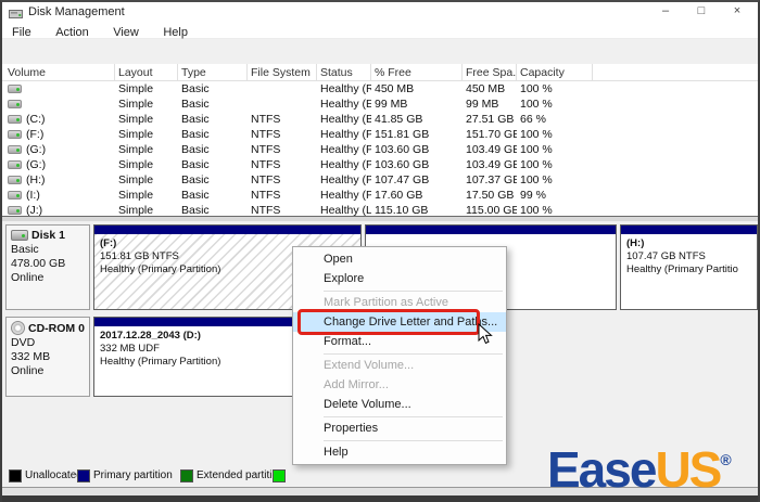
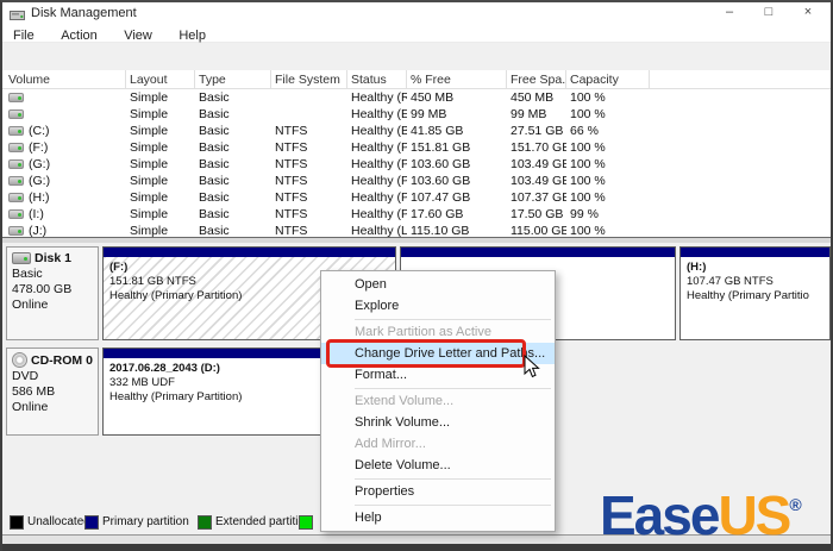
  Disk Management
  –
  □
  ×
  File Action View Help
  Volume
  Layout
  Type
  File System
  Status
  % Free
  Free Spa.
  Capacity
  Simple
  Basic
  Healthy (R
  450 MB
  450 MB
  100 %
  Simple
  Basic
  Healthy (E
  99 MB
  99 MB
  100 %
  (C:)
  Simple
  Basic
  NTFS
  Healthy (B
  41.85 GB
  27.51 GB
  66 %
  (F:)
  Simple
  Basic
  NTFS
  Healthy (P
  151.81 GB
  151.70 GB
  100 %
  (G:)
  Simple
  Basic
  NTFS
  Healthy (P
  103.60 GB
  103.49 GB
  100 %
  (G:)
  Simple
  Basic
  NTFS
  Healthy (P
  103.60 GB
  103.49 GB
  100 %
  (H:)
  Simple
  Basic
  NTFS
  Healthy (P
  107.47 GB
  107.37 GB
  100 %
  (I:)
  Simple
  Basic
  NTFS
  Healthy (P
  17.60 GB
  17.50 GB
  99 %
  (J:)
  Simple
  Basic
  NTFS
  Healthy (L
  115.10 GB
  115.00 GB
  100 %
  Disk 1
  Basic
  478.00 GB
  Online
  (F:)
  151.81 GB NTFS
  Healthy (Primary Partition)
  (H:)
  107.47 GB NTFS
  Healthy (Primary Partitio
  CD-ROM 0
  DVD
- 332 MB
+ 586 MB
  Online
- 2017.12.28_2043 (D:)
+ 2017.06.28_2043 (D:)
  332 MB UDF
  Healthy (Primary Partition)
  Unallocate
  Primary partition
  Extended partiti
  EaseUS®
  Open
  Explore
  Mark Partition as Active
  Change Drive Letter and Paths...
  Format...
  Extend Volume...
+ Shrink Volume...
  Add Mirror...
  Delete Volume...
  Properties
  Help
